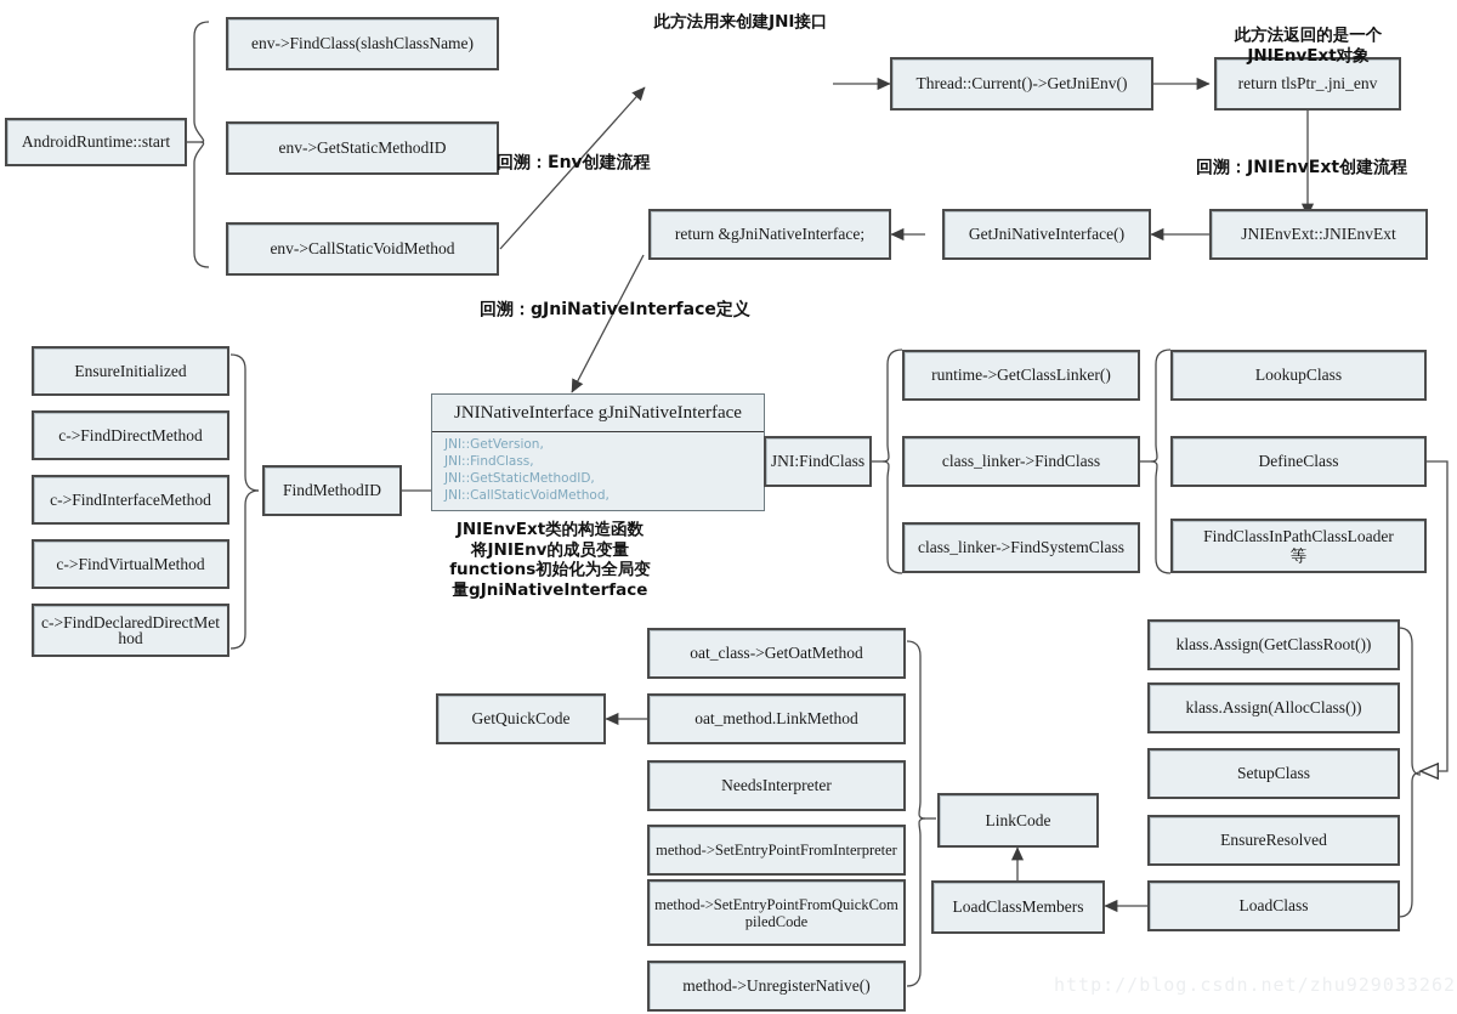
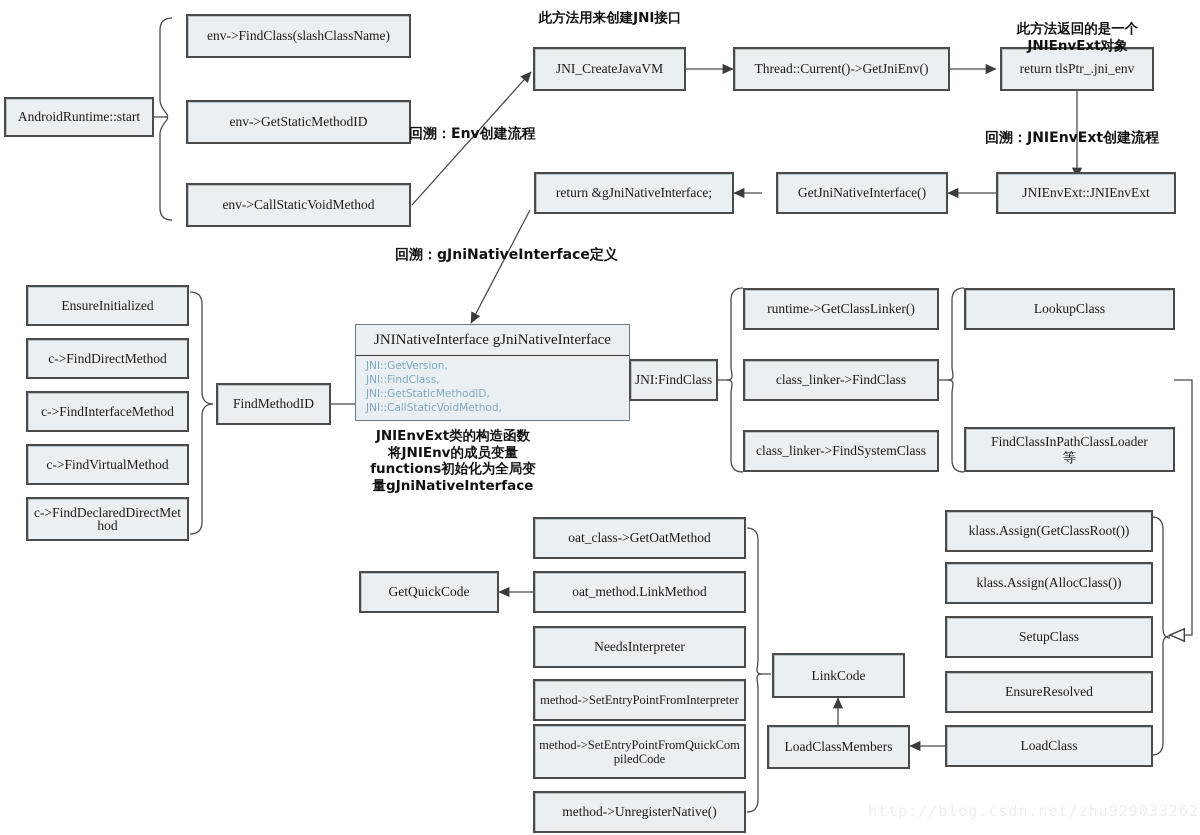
  AndroidRuntime::start
  env->FindClass(slashClassName)
  env->GetStaticMethodID
  env->CallStaticVoidMethod
+ JNI_CreateJavaVM
  Thread::Current()->GetJniEnv()
  return tlsPtr_.jni_env
  JNIEnvExt::JNIEnvExt
  GetJniNativeInterface()
  return &gJniNativeInterface;
  EnsureInitialized
  c->FindDirectMethod
  c->FindInterfaceMethod
  c->FindVirtualMethod
  c->FindDeclaredDirectMethod
  FindMethodID
  JNINativeInterface gJniNativeInterface
  JNI::GetVersion,
  JNI::FindClass,
  JNI::GetStaticMethodID,
  JNI::CallStaticVoidMethod,
  JNI:FindClass
  runtime->GetClassLinker()
  class_linker->FindClass
  class_linker->FindSystemClass
  LookupClass
- DefineClass
  FindClassInPathClassLoader
  等
  oat_class->GetOatMethod
  oat_method.LinkMethod
  NeedsInterpreter
  method->SetEntryPointFromInterpreter
  method->SetEntryPointFromQuickCompiledCode
  method->UnregisterNative()
  GetQuickCode
  LinkCode
  LoadClassMembers
  klass.Assign(GetClassRoot())
  klass.Assign(AllocClass())
  SetupClass
  EnsureResolved
  LoadClass
  此方法用来创建JNI接口
  此方法返回的是一个
  JNIEnvExt对象
  回溯：Env创建流程
  回溯：JNIEnvExt创建流程
  回溯：gJniNativeInterface定义
  JNIEnvExt类的构造函数
  将JNIEnv的成员变量
  functions初始化为全局变
  量gJniNativeInterface
